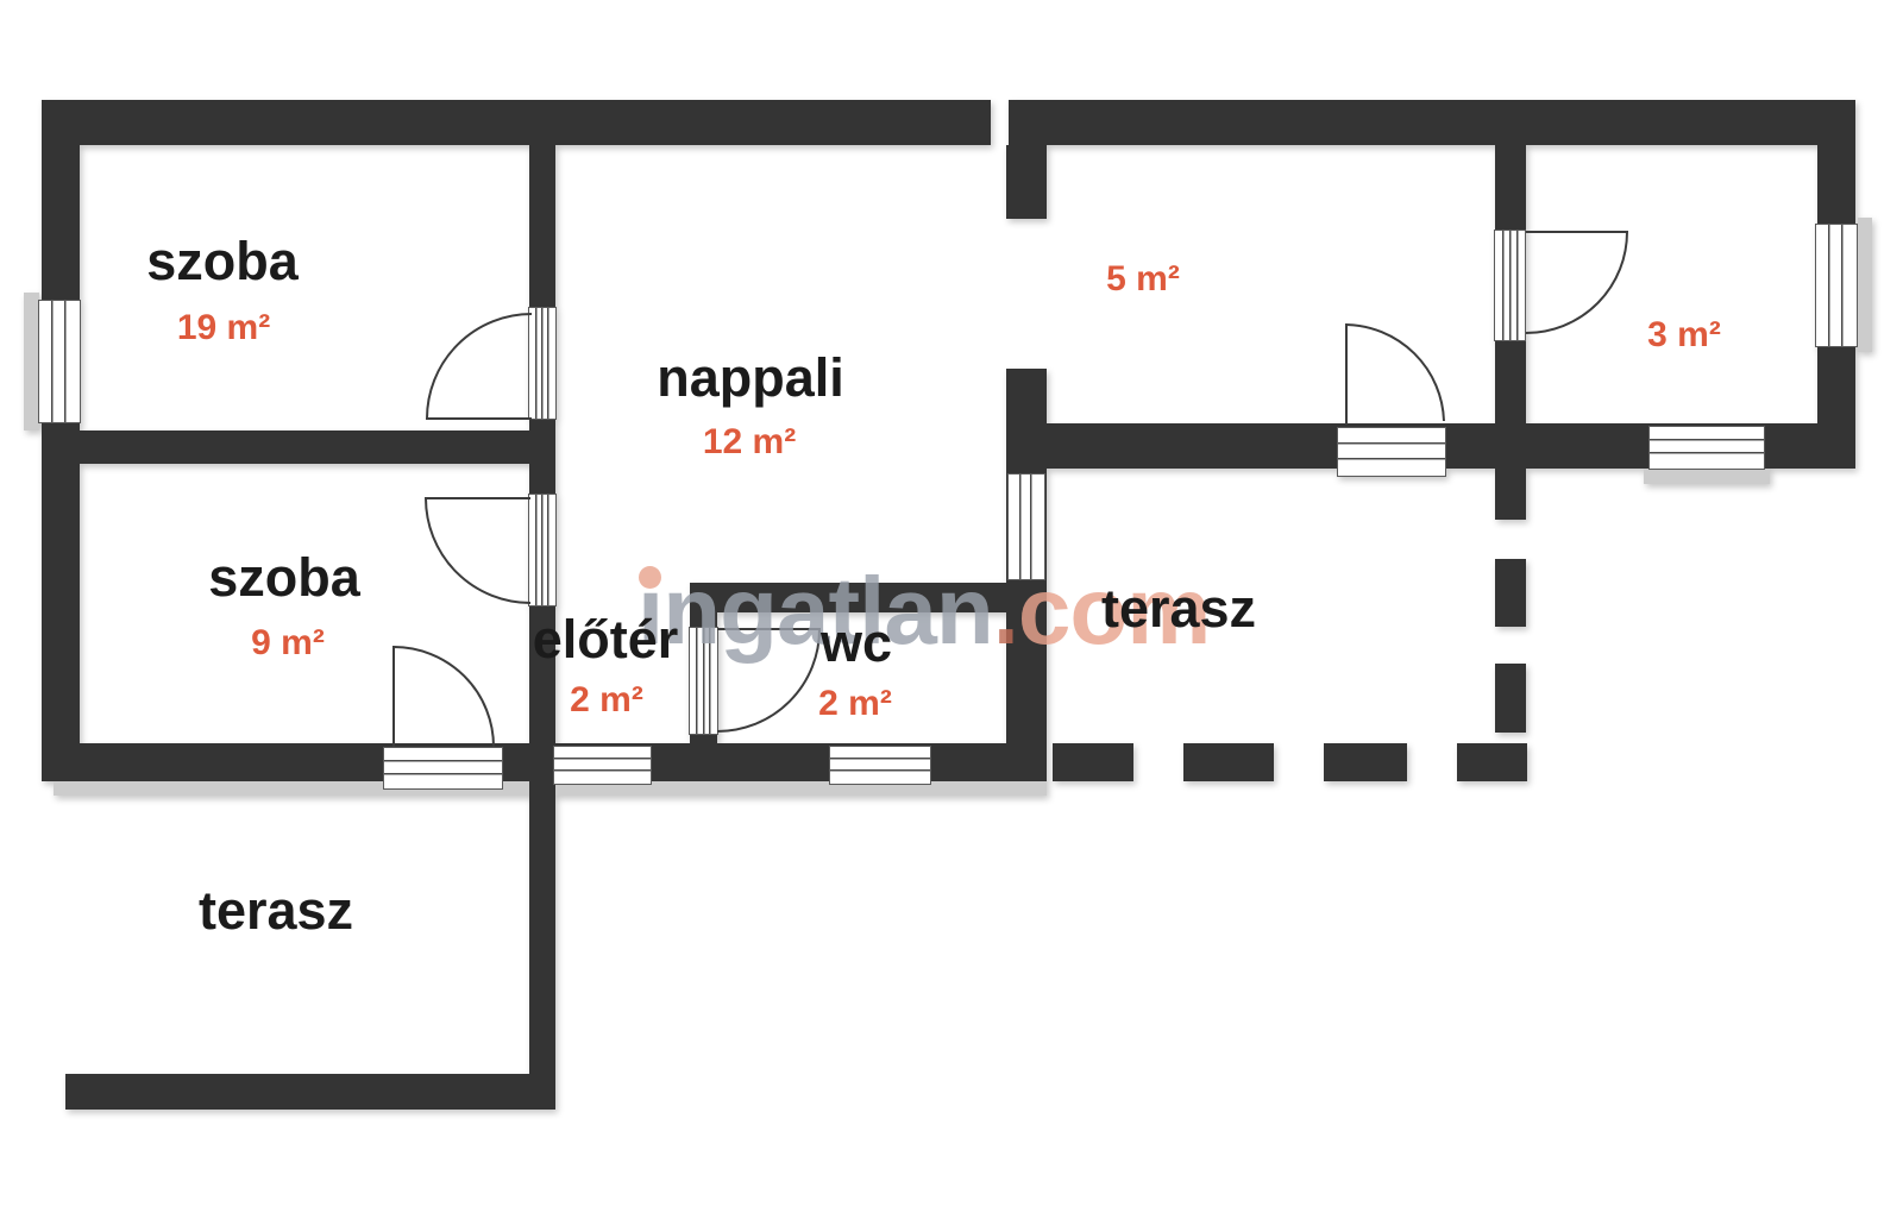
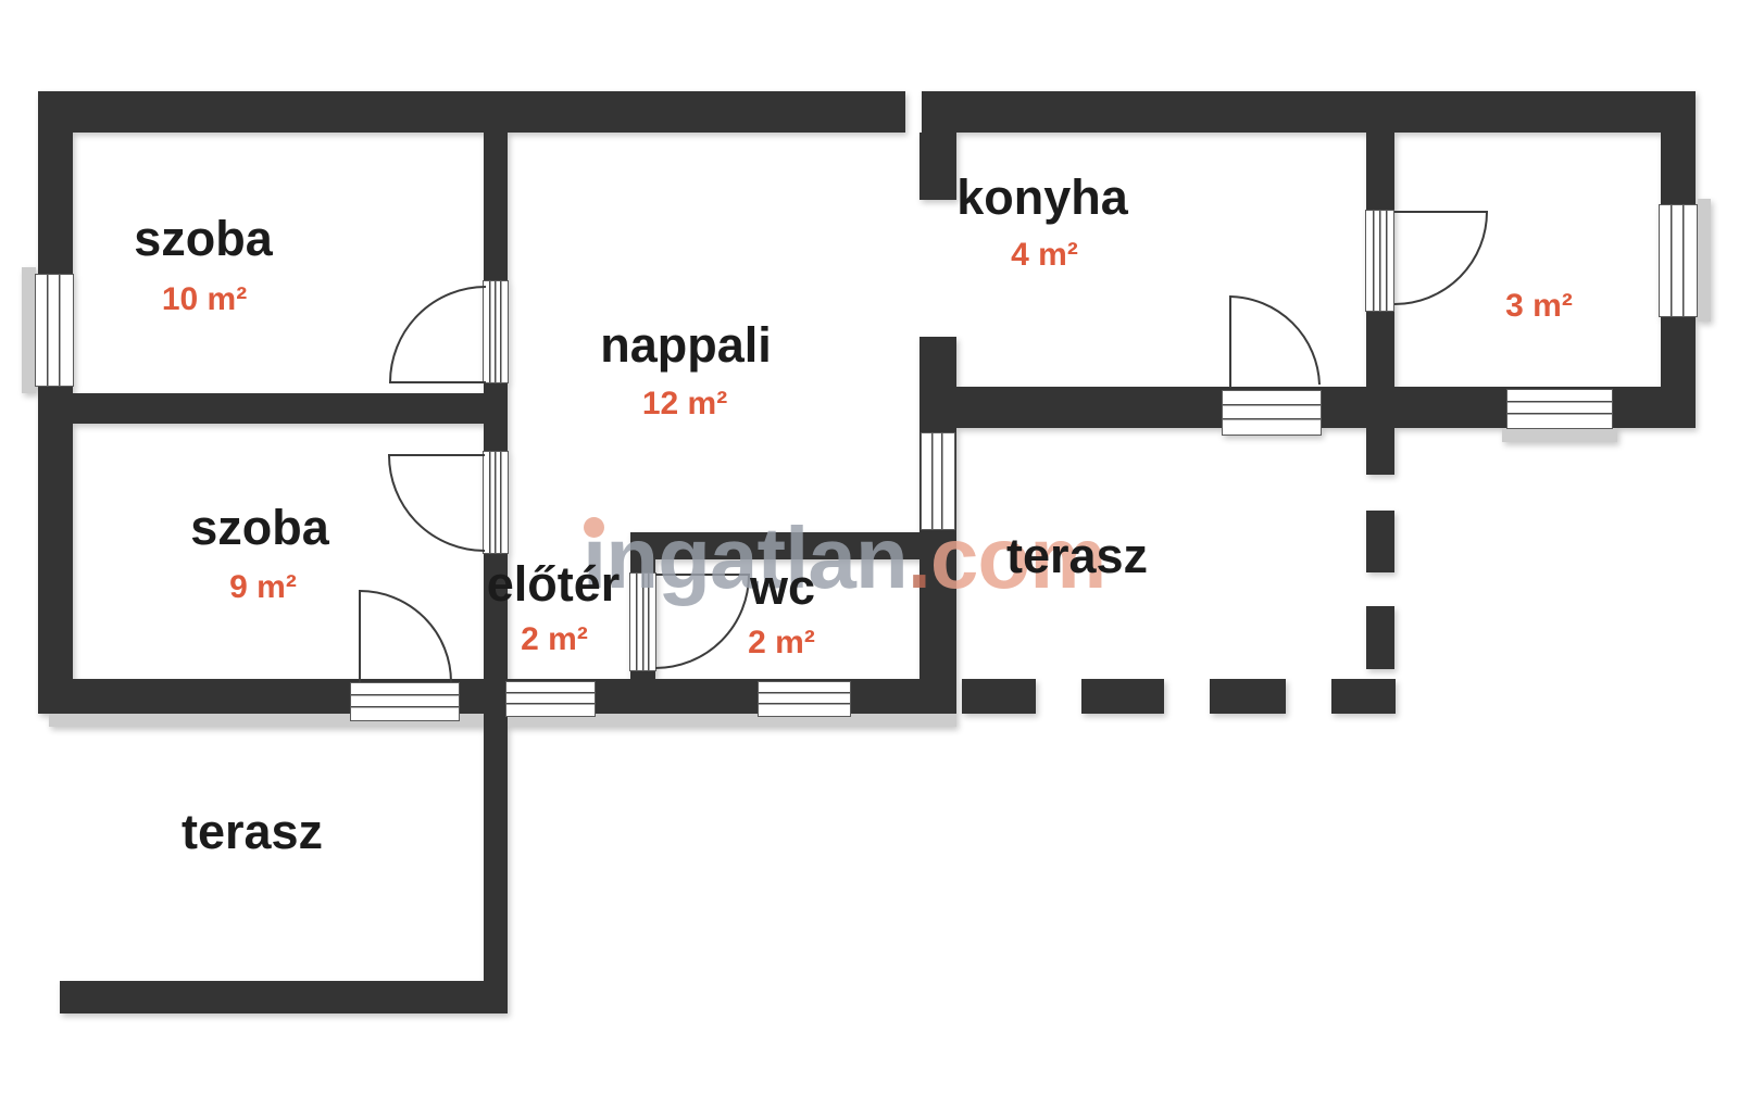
  ingatlan.com
  szoba
- 19 m²
+ 10 m²
  nappali
  12 m²
+ konyha
- 5 m²
+ 4 m²
  3 m²
  szoba
  9 m²
  előtér
  2 m²
  wc
  2 m²
  terasz
  terasz
